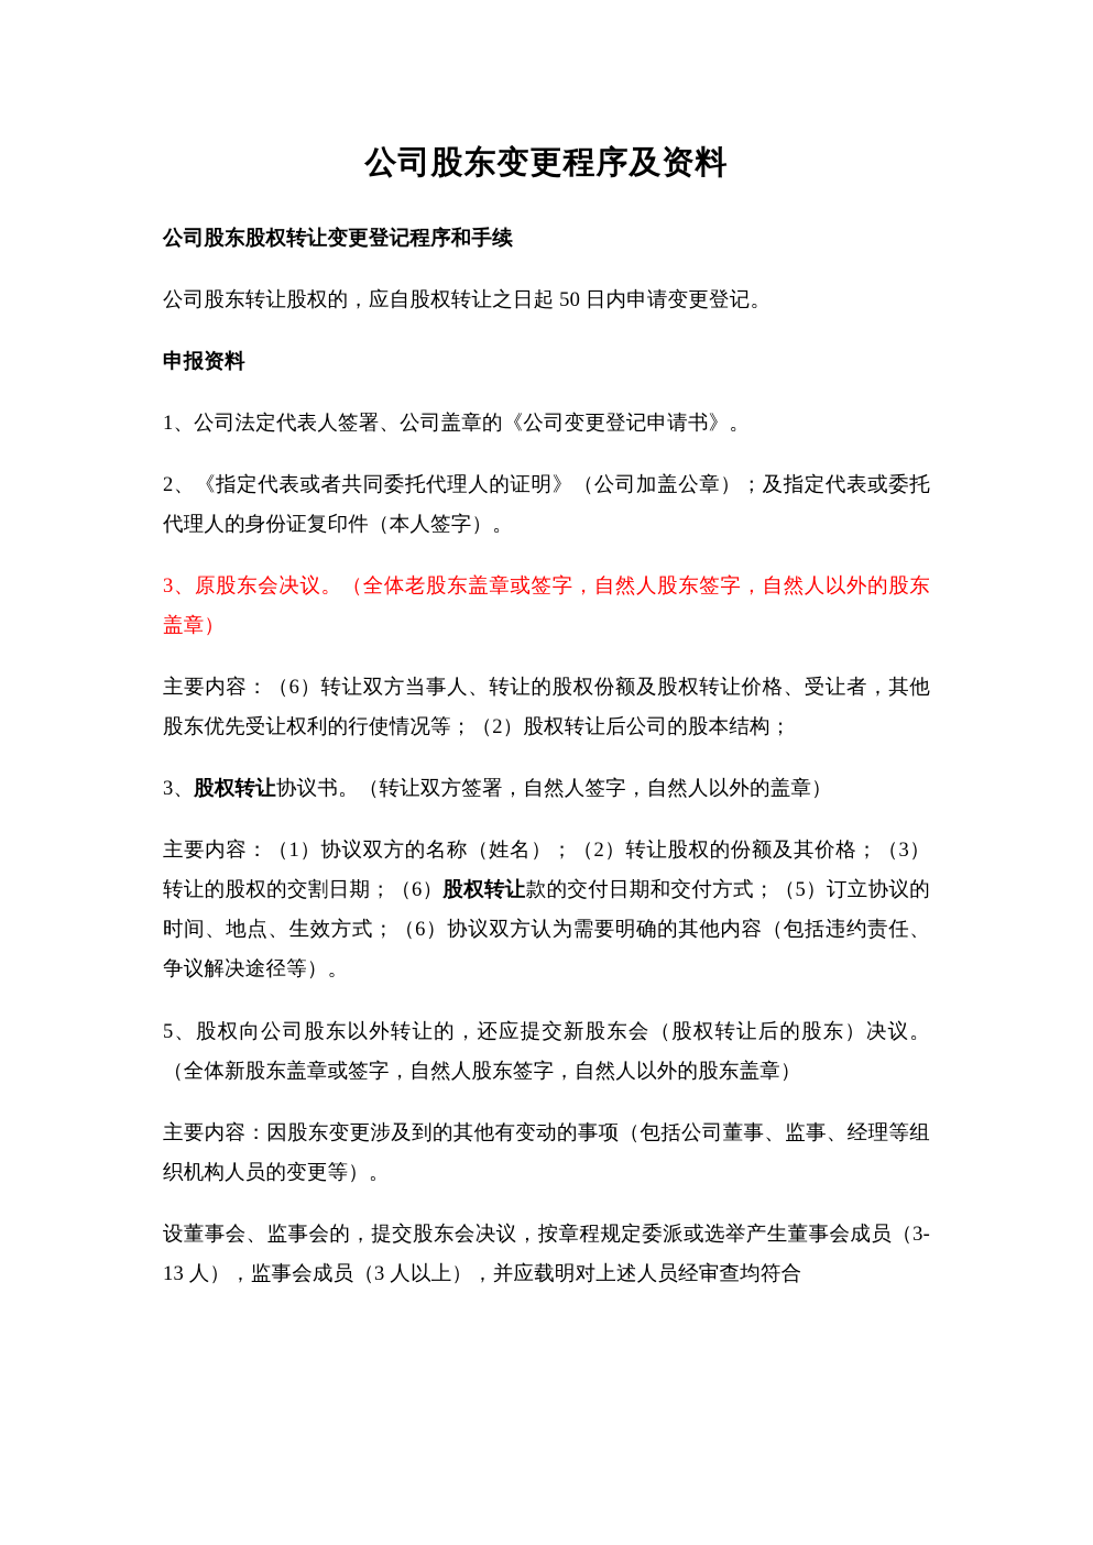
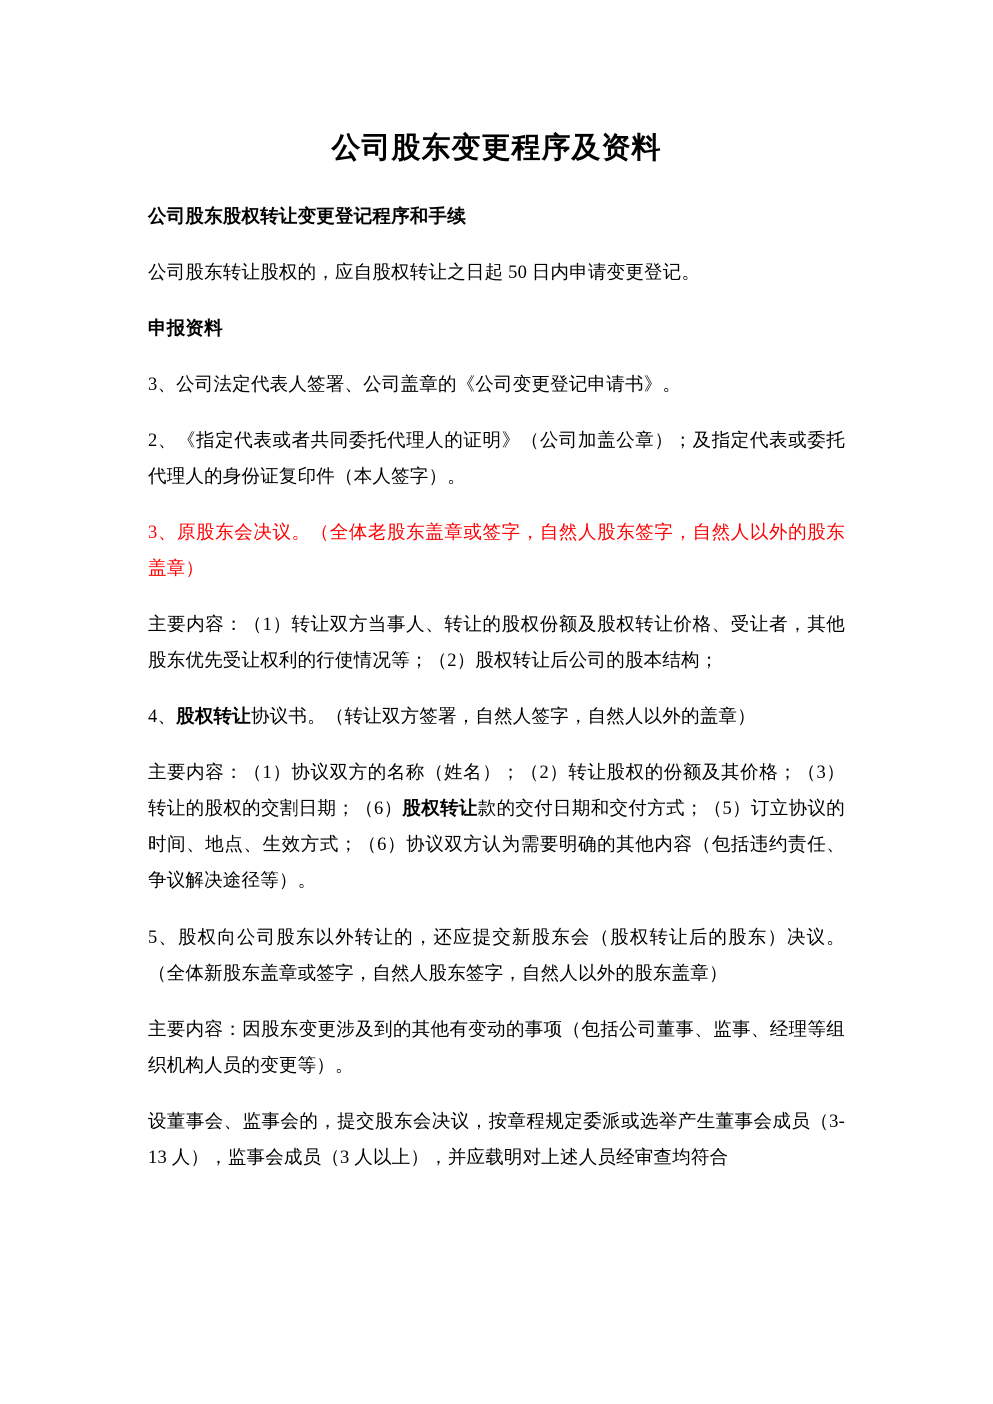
  公司股东变更程序及资料
  公司股东股权转让变更登记程序和手续
  公司股东转让股权的，应自股权转让之日起 50 日内申请变更登记。
  申报资料
- 1、公司法定代表人签署、公司盖章的《公司变更登记申请书》。
+ 3、公司法定代表人签署、公司盖章的《公司变更登记申请书》。
  2、《指定代表或者共同委托代理人的证明》（公司加盖公章）；及指定代表或委托代理人的身份证复印件（本人签字）。
  3、原股东会决议。（全体老股东盖章或签字，自然人股东签字，自然人以外的股东盖章）
- 主要内容：（6）转让双方当事人、转让的股权份额及股权转让价格、受让者，其他股东优先受让权利的行使情况等；（2）股权转让后公司的股本结构；
+ 主要内容：（1）转让双方当事人、转让的股权份额及股权转让价格、受让者，其他股东优先受让权利的行使情况等；（2）股权转让后公司的股本结构；
- 3、股权转让协议书。（转让双方签署，自然人签字，自然人以外的盖章）
+ 4、股权转让协议书。（转让双方签署，自然人签字，自然人以外的盖章）
  主要内容：（1）协议双方的名称（姓名）；（2）转让股权的份额及其价格；（3）转让的股权的交割日期；（6）股权转让款的交付日期和交付方式；（5）订立协议的时间、地点、生效方式；（6）协议双方认为需要明确的其他内容（包括违约责任、争议解决途径等）。
  5、股权向公司股东以外转让的，还应提交新股东会（股权转让后的股东）决议。（全体新股东盖章或签字，自然人股东签字，自然人以外的股东盖章）
  主要内容：因股东变更涉及到的其他有变动的事项（包括公司董事、监事、经理等组织机构人员的变更等）。
  设董事会、监事会的，提交股东会决议，按章程规定委派或选举产生董事会成员（3-13 人），监事会成员（3 人以上），并应载明对上述人员经审查均符合
